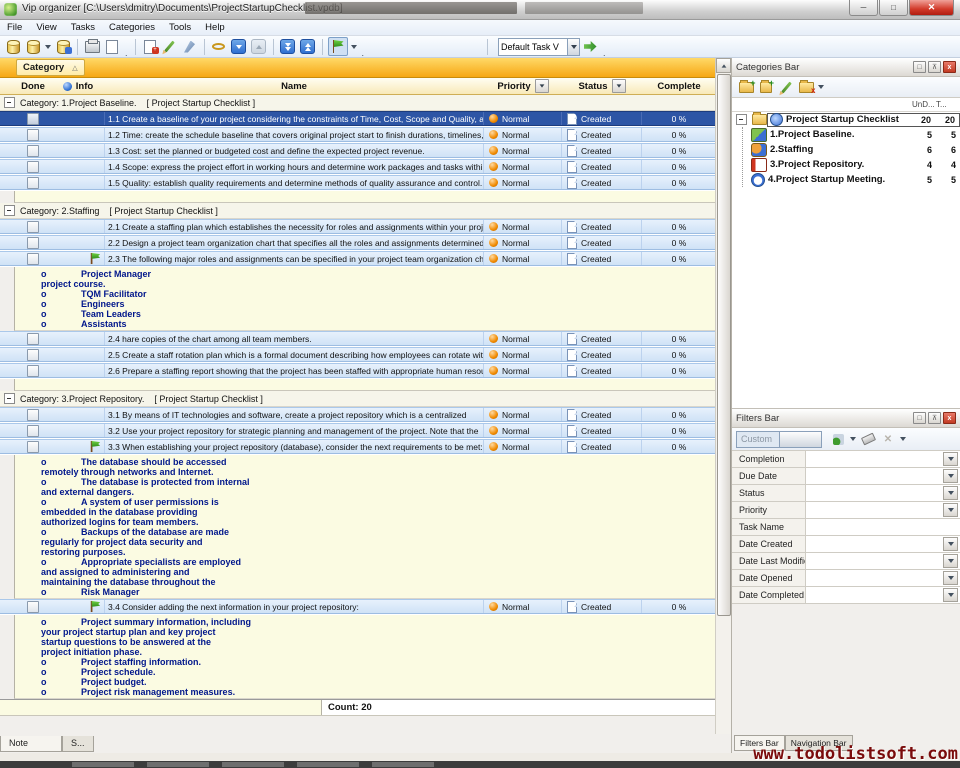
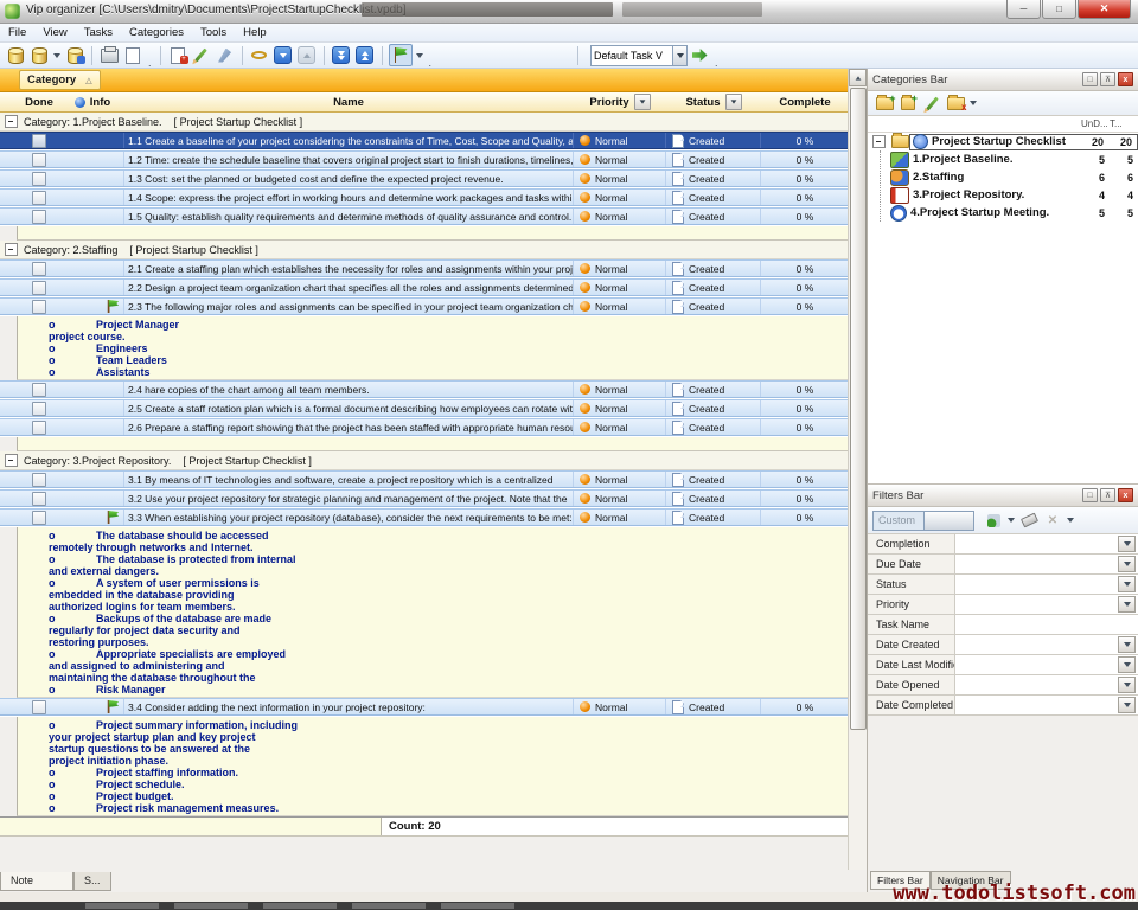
  Vip organizer [C:\Users\dmitry\Documents\ProjectStartupChecklist.vpdb]
  ─
  □
  ✕
  File
  View
  Tasks
  Categories
  Tools
  Help
  .
  .
  Default Task V
  .
  Category
  Done
  Info
  Name
  Priority
  Status
  Complete
  Category: 1.Project Baseline.
  [ Project Startup Checklist ]
  1.1 Create a baseline of your project considering the constraints of Time, Cost, Scope and Quality, a
  Normal
  Created
  0 %
  1.2 Time: create the schedule baseline that covers original project start to finish durations, timelines,
  Normal
  Created
  0 %
  1.3 Cost: set the planned or budgeted cost and define the expected project revenue.
  Normal
  Created
  0 %
  1.4 Scope: express the project effort in working hours and determine work packages and tasks withi
  Normal
  Created
  0 %
  1.5 Quality: establish quality requirements and determine methods of quality assurance and control.
  Normal
  Created
  0 %
  Category: 2.Staffing
  [ Project Startup Checklist ]
  2.1 Create a staffing plan which establishes the necessity for roles and assignments within your proj
  Normal
  Created
  0 %
  2.2 Design a project team organization chart that specifies all the roles and assignments determined
  Normal
  Created
  0 %
  2.3 The following major roles and assignments can be specified in your project team organization ch
  Normal
  Created
  0 %
  o Project Manager
  project course.
- o TQM Facilitator
  o Engineers
  o Team Leaders
  o Assistants
  2.4 hare copies of the chart among all team members.
  Normal
  Created
  0 %
  2.5 Create a staff rotation plan which is a formal document describing how employees can rotate wit
  Normal
  Created
  0 %
  2.6 Prepare a staffing report showing that the project has been staffed with appropriate human resou
  Normal
  Created
  0 %
  Category: 3.Project Repository.
  [ Project Startup Checklist ]
  3.1 By means of IT technologies and software, create a project repository which is a centralized
  Normal
  Created
  0 %
  3.2 Use your project repository for strategic planning and management of the project. Note that the
  Normal
  Created
  0 %
  3.3 When establishing your project repository (database), consider the next requirements to be met:
  Normal
  Created
  0 %
  o The database should be accessed
  remotely through networks and Internet.
  o The database is protected from internal
  and external dangers.
  o A system of user permissions is
  embedded in the database providing
  authorized logins for team members.
  o Backups of the database are made
  regularly for project data security and
  restoring purposes.
  o Appropriate specialists are employed
  and assigned to administering and
  maintaining the database throughout the
  o Risk Manager
  3.4 Consider adding the next information in your project repository:
  Normal
  Created
  0 %
  o Project summary information, including
  your project startup plan and key project
  startup questions to be answered at the
  project initiation phase.
  o Project staffing information.
  o Project schedule.
  o Project budget.
  o Project risk management measures.
  Count: 20
  Note
  S...
  Categories Bar
  +
  +
  x
  UnD...
  T...
  Project Startup Checklist
  20
  20
  1.Project Baseline.
  5
  5
  2.Staffing
  6
  6
  3.Project Repository.
  4
  4
  4.Project Startup Meeting.
  5
  5
  Filters Bar
  Custom
  ✕
  Completion
  Due Date
  Status
  Priority
  Task Name
  Date Created
  Date Last Modifi
  Date Opened
  Date Completed
  Filters Bar
  Navigation Bar
  www.todolistsoft.com
